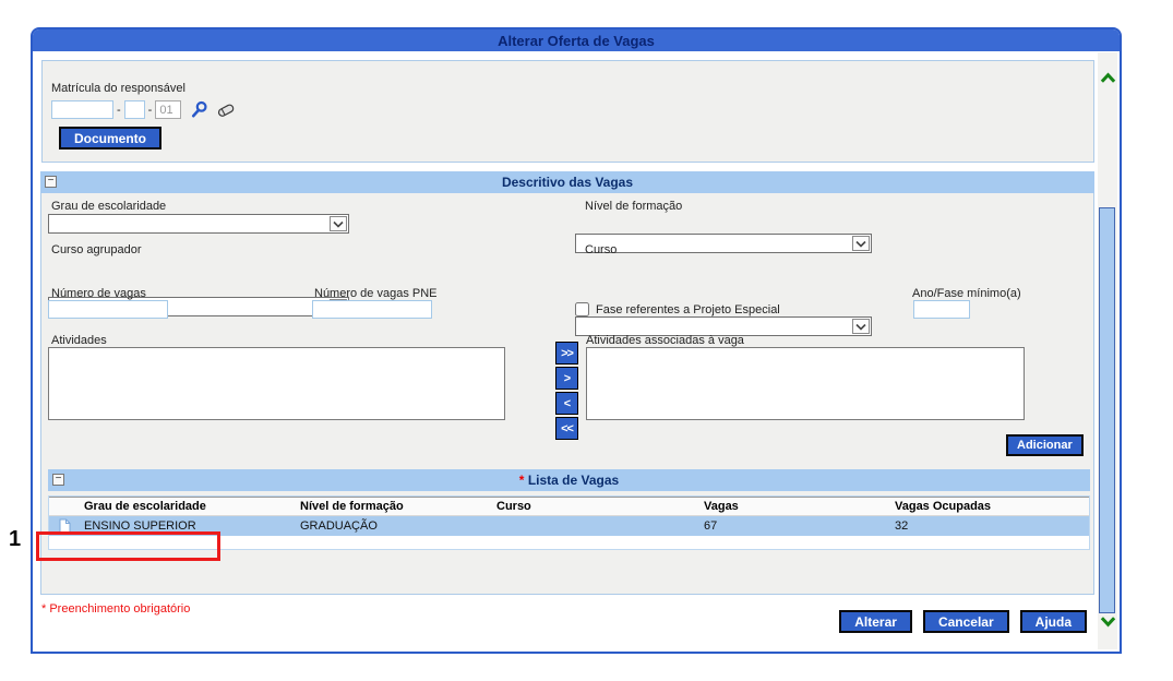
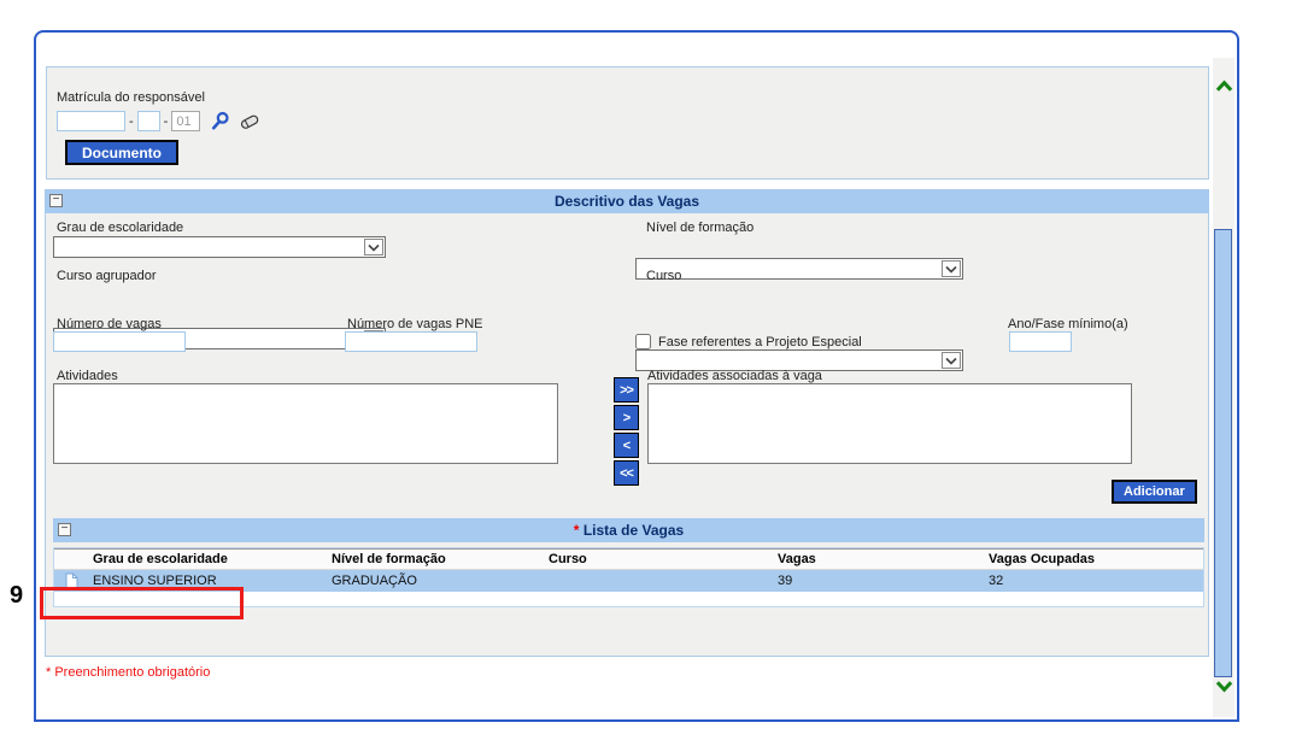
- Alterar Oferta de Vagas
  Matrícula do responsável
  -
  -
  01
  Documento
  −
  Descritivo das Vagas
  Grau de escolaridade
  Nível de formação
  Curso agrupador
  Curso
  Número de vagas
  Número de vagas PNE
  Fase referentes a Projeto Especial
  Ano/Fase mínimo(a)
  Atividades
  >>
  >
  <
  <<
  Atividades associadas à vaga
  Adicionar
  −
  * Lista de Vagas
  Grau de escolaridade
  Nível de formação
  Curso
  Vagas
  Vagas Ocupadas
  ENSINO SUPERIOR
  GRADUAÇÃO
- 67
+ 39
  32
  * Preenchimento obrigatório
- Alterar
- Cancelar
- Ajuda
- 1
+ 9
